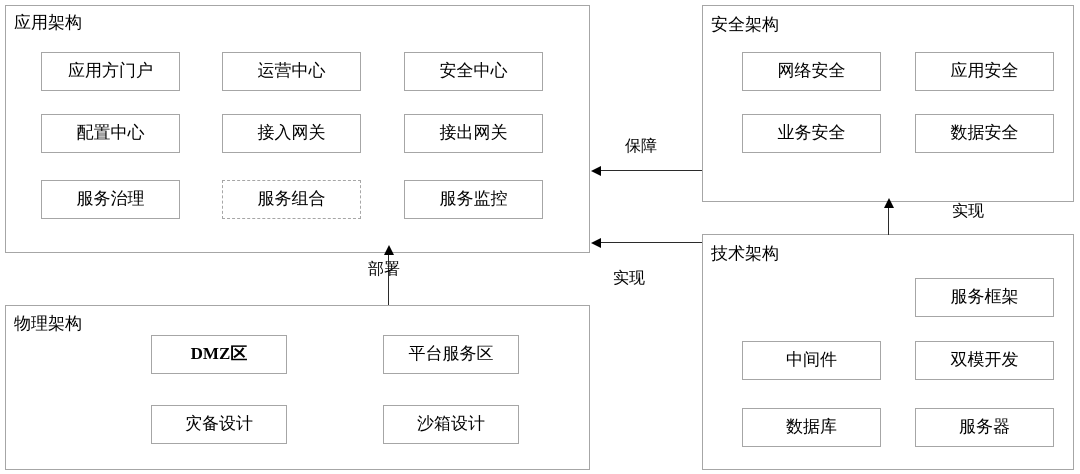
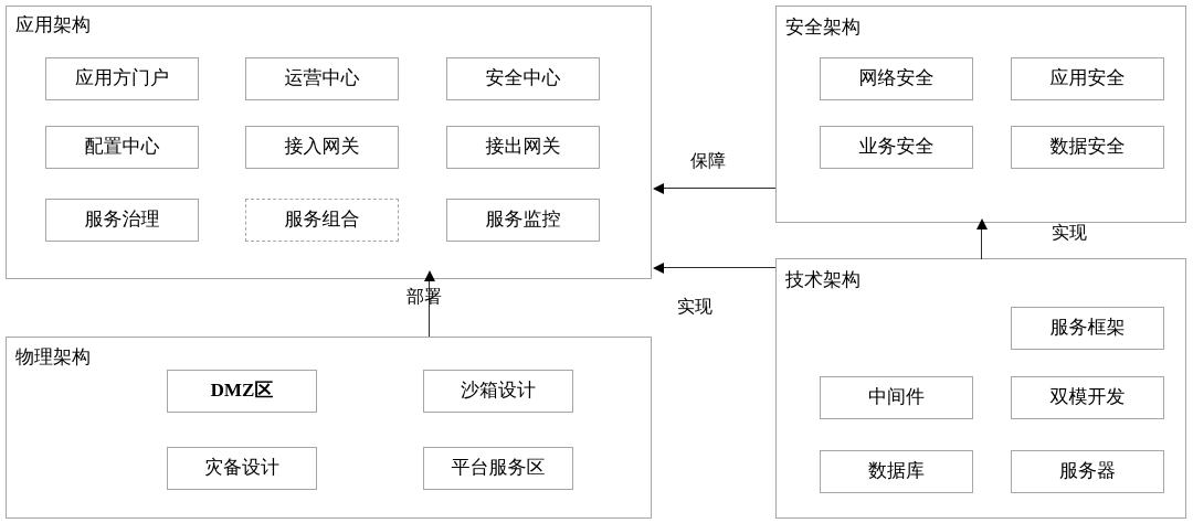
  应用架构
  应用方门户
  运营中心
  安全中心
  配置中心
  接入网关
  接出网关
  服务治理
  服务组合
  服务监控
  物理架构
  DMZ区
- 平台服务区
+ 沙箱设计
  灾备设计
- 沙箱设计
+ 平台服务区
  安全架构
  网络安全
  应用安全
  业务安全
  数据安全
  技术架构
  服务框架
  中间件
  双模开发
  数据库
  服务器
  保障
  实现
  实现
  部署
